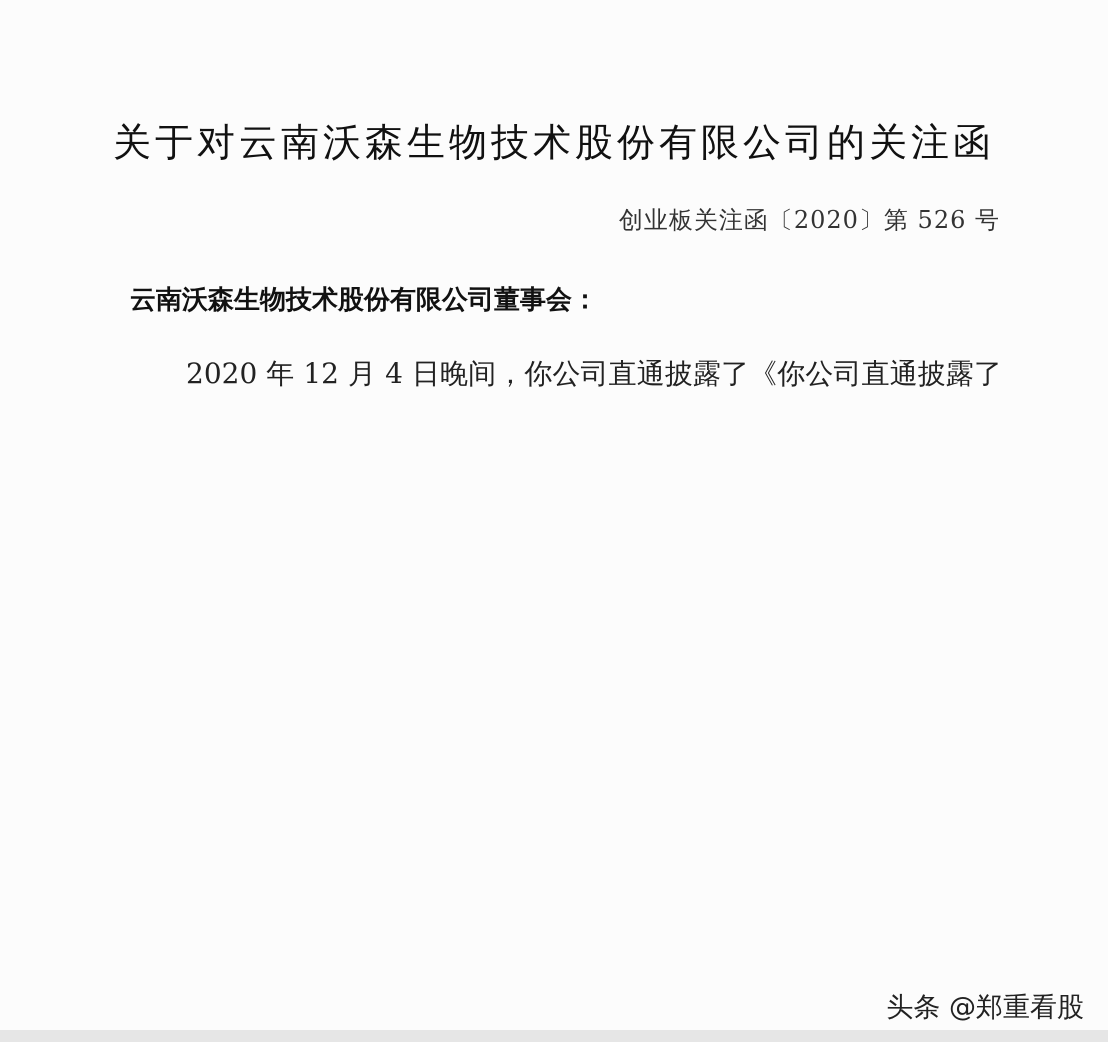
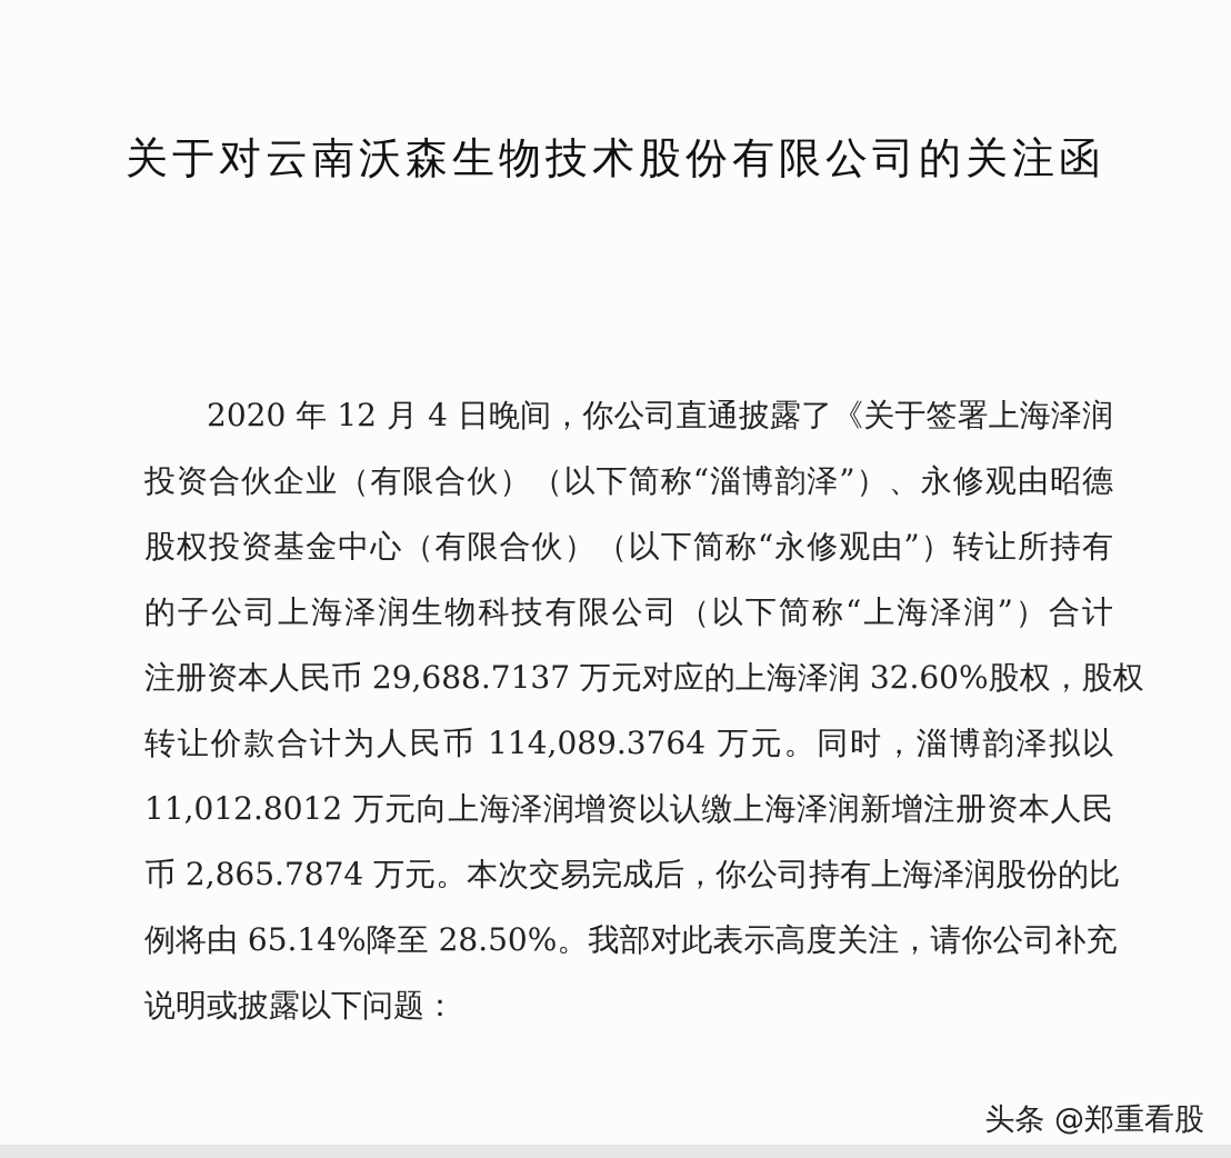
  关于对云南沃森生物技术股份有限公司的关注函
- 创业板关注函〔2020〕第 526 号
- 云南沃森生物技术股份有限公司董事会：
- 2020 年 12 月 4 日晚间，你公司直通披露了《你公司直通披露了
+ 2020 年 12 月 4 日晚间，你公司直通披露了《关于签署上海泽润
+ 投资合伙企业（有限合伙）（以下简称“淄博韵泽”）、永修观由昭德
+ 股权投资基金中心（有限合伙）（以下简称“永修观由”）转让所持有
+ 的子公司上海泽润生物科技有限公司（以下简称“上海泽润”）合计
+ 注册资本人民币 29,688.7137 万元对应的上海泽润 32.60%股权，股权
+ 转让价款合计为人民币 114,089.3764 万元。同时，淄博韵泽拟以
+ 11,012.8012 万元向上海泽润增资以认缴上海泽润新增注册资本人民
+ 币 2,865.7874 万元。本次交易完成后，你公司持有上海泽润股份的比
+ 例将由 65.14%降至 28.50%。我部对此表示高度关注，请你公司补充
+ 说明或披露以下问题：
  头条 @郑重看股
